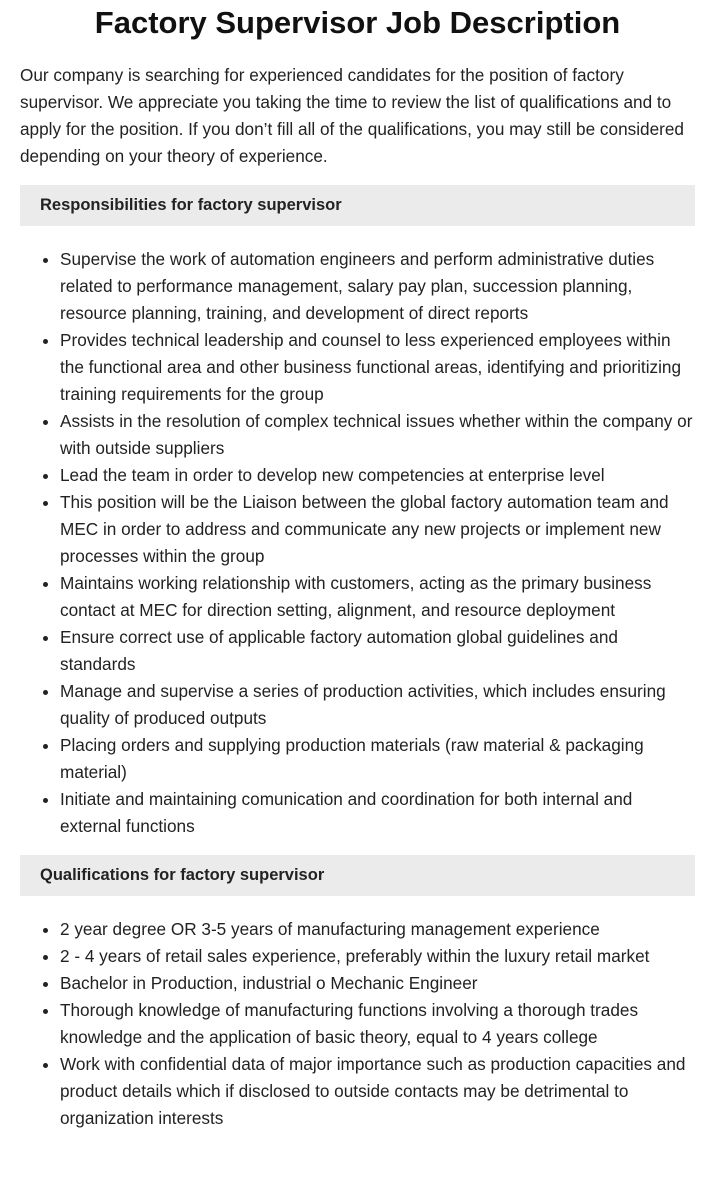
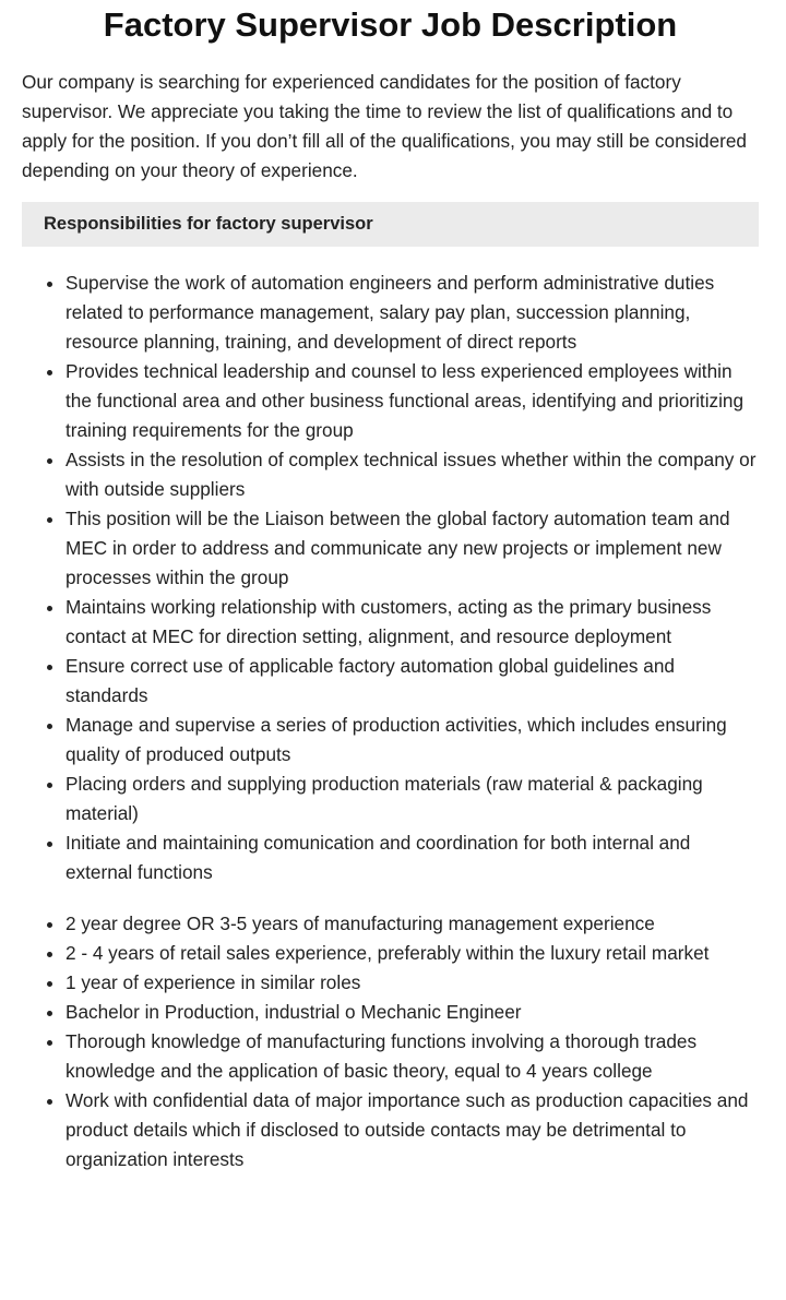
  Factory Supervisor Job Description
  Our company is searching for experienced candidates for the position of factory supervisor. We appreciate you taking the time to review the list of qualifications and to apply for the position. If you don’t fill all of the qualifications, you may still be considered depending on your theory of experience.
  Responsibilities for factory supervisor
  Supervise the work of automation engineers and perform administrative duties related to performance management, salary pay plan, succession planning, resource planning, training, and development of direct reports
  Provides technical leadership and counsel to less experienced employees within the functional area and other business functional areas, identifying and prioritizing training requirements for the group
  Assists in the resolution of complex technical issues whether within the company or with outside suppliers
- Lead the team in order to develop new competencies at enterprise level
  This position will be the Liaison between the global factory automation team and MEC in order to address and communicate any new projects or implement new processes within the group
  Maintains working relationship with customers, acting as the primary business contact at MEC for direction setting, alignment, and resource deployment
  Ensure correct use of applicable factory automation global guidelines and standards
  Manage and supervise a series of production activities, which includes ensuring quality of produced outputs
  Placing orders and supplying production materials (raw material & packaging material)
  Initiate and maintaining comunication and coordination for both internal and external functions
- Qualifications for factory supervisor
  2 year degree OR 3-5 years of manufacturing management experience
  2 - 4 years of retail sales experience, preferably within the luxury retail market
+ 1 year of experience in similar roles
  Bachelor in Production, industrial o Mechanic Engineer
  Thorough knowledge of manufacturing functions involving a thorough trades knowledge and the application of basic theory, equal to 4 years college
  Work with confidential data of major importance such as production capacities and product details which if disclosed to outside contacts may be detrimental to organization interests
